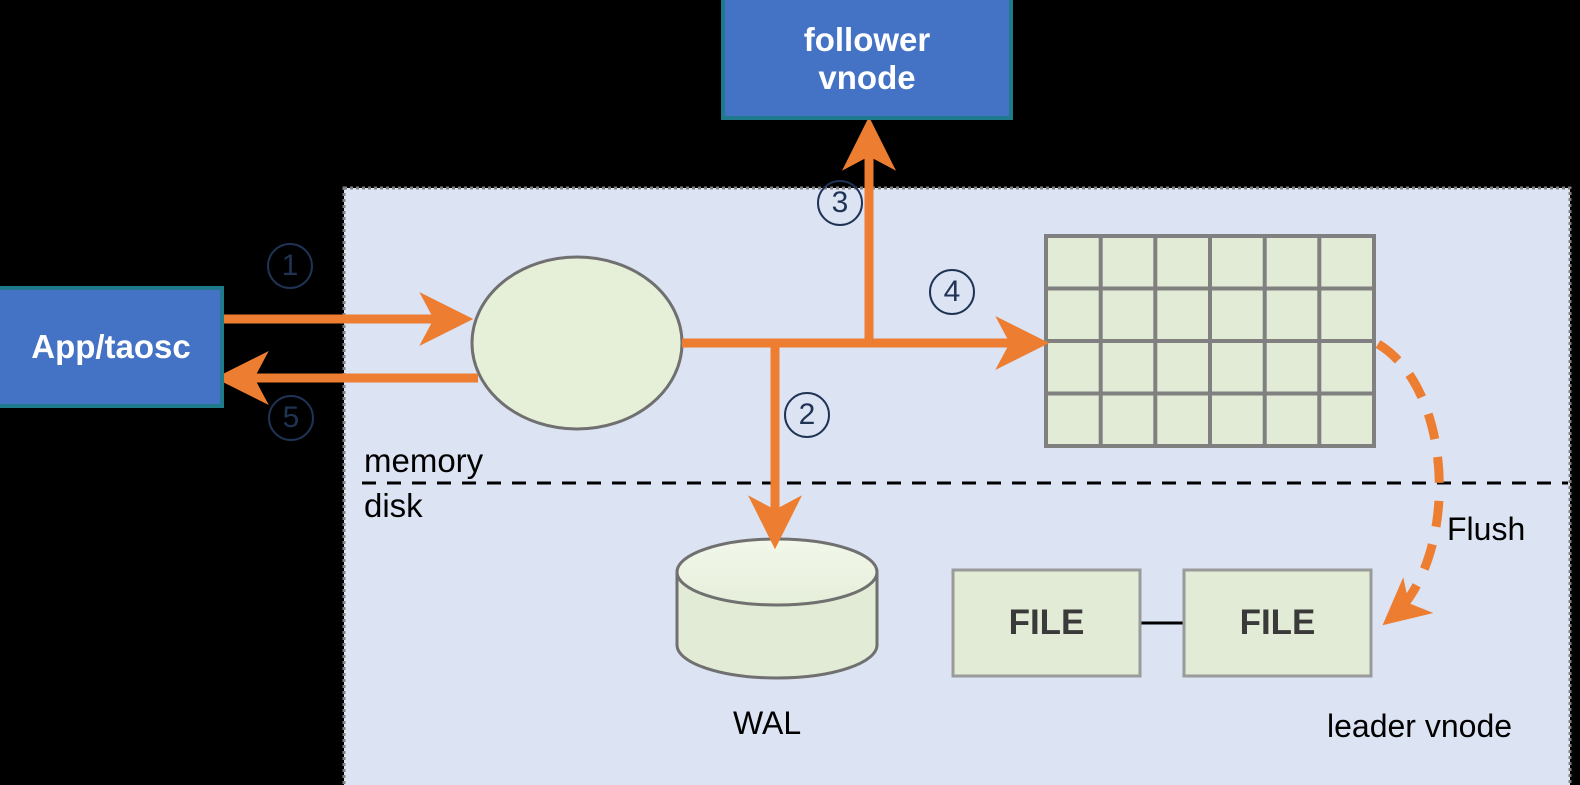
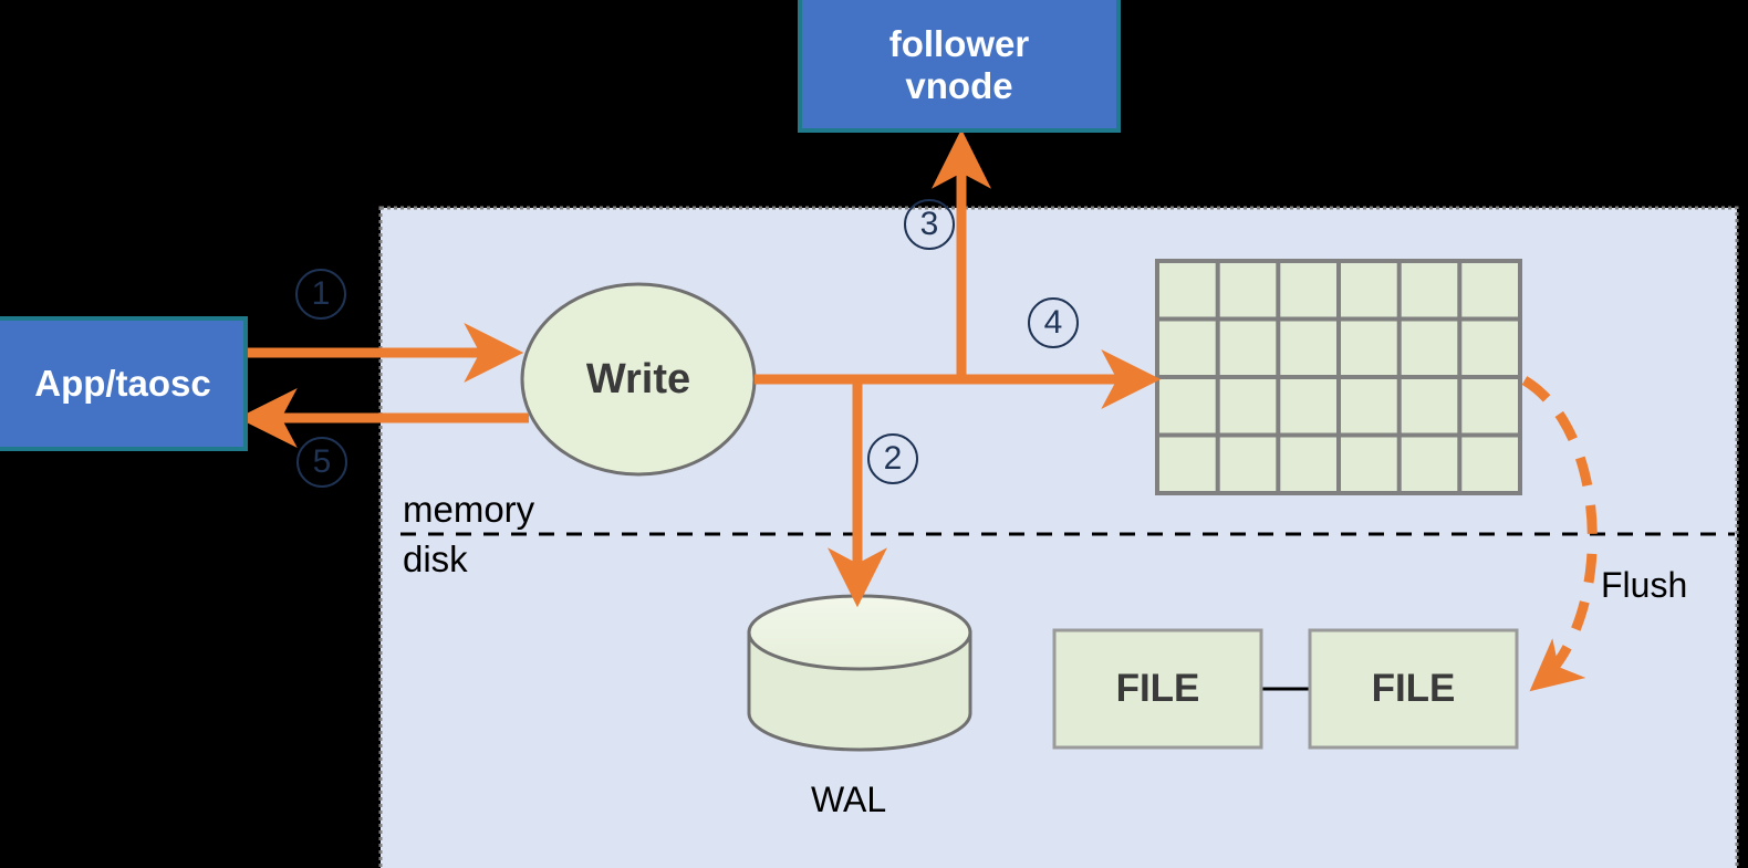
  App/taosc
  follower
  vnode
+ Write
  FILE
  FILE
  WAL
  memory
  disk
  Flush
- leader vnode
  1
  5
  2
  3
  4
